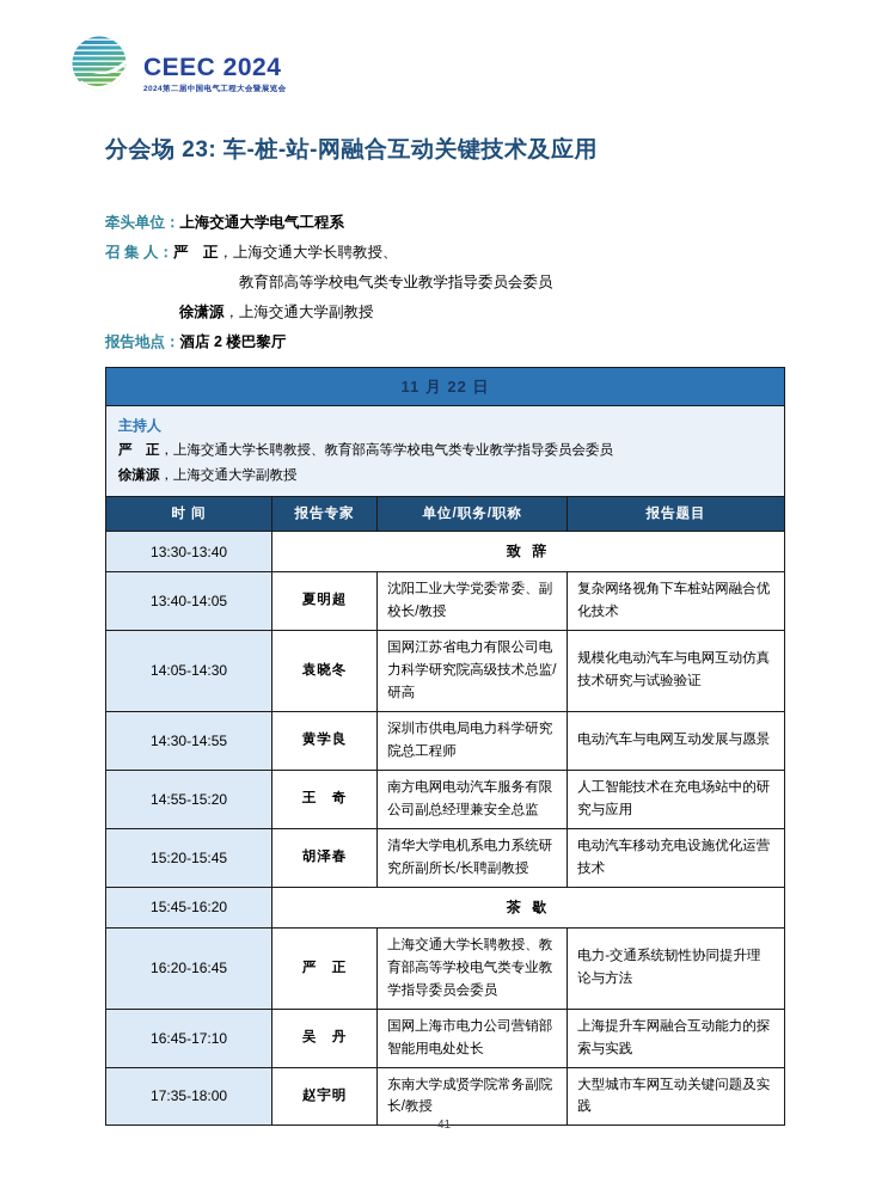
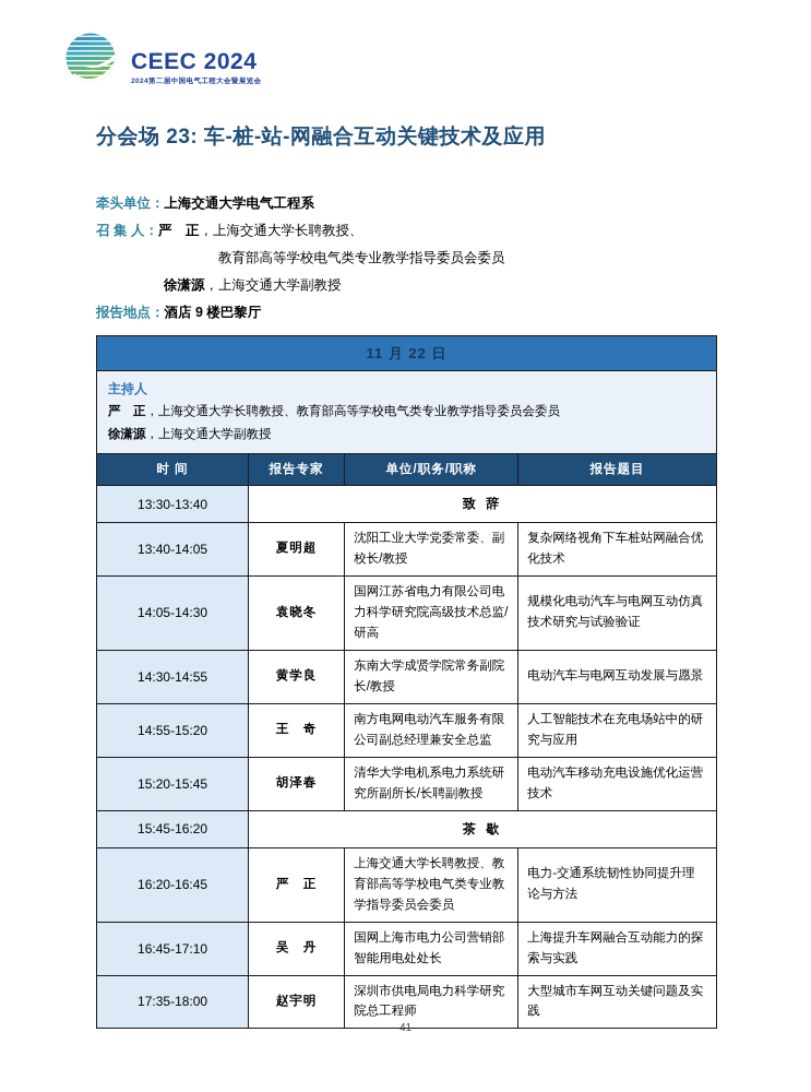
  CEEC 2024
  分会场 23: 车-桩-站-网融合互动关键技术及应用
  牵头单位：上海交通大学电气工程系
  召 集 人：严 正，上海交通大学长聘教授、
  教育部高等学校电气类专业教学指导委员会委员
  徐潇源，上海交通大学副教授
- 报告地点：酒店 2 楼巴黎厅
+ 报告地点：酒店 9 楼巴黎厅
  11 月 22 日
  主持人 严 正，上海交通大学长聘教授、教育部高等学校电气类专业教学指导委员会委员 徐潇源，上海交通大学副教授
  时 间	报告专家	单位/职务/职称	报告题目
  13:30-13:40	致 辞
  13:40-14:05	夏明超	沈阳工业大学党委常委、副校长/教授	复杂网络视角下车桩站网融合优化技术
  14:05-14:30	袁晓冬	国网江苏省电力有限公司电力科学研究院高级技术总监/研高	规模化电动汽车与电网互动仿真技术研究与试验验证
- 14:30-14:55	黄学良	深圳市供电局电力科学研究院总工程师	电动汽车与电网互动发展与愿景
+ 14:30-14:55	黄学良	东南大学成贤学院常务副院长/教授	电动汽车与电网互动发展与愿景
  14:55-15:20	王 奇	南方电网电动汽车服务有限公司副总经理兼安全总监	人工智能技术在充电场站中的研究与应用
  15:20-15:45	胡泽春	清华大学电机系电力系统研究所副所长/长聘副教授	电动汽车移动充电设施优化运营技术
  15:45-16:20	茶 歇
  16:20-16:45	严 正	上海交通大学长聘教授、教育部高等学校电气类专业教学指导委员会委员	电力-交通系统韧性协同提升理论与方法
  16:45-17:10	吴 丹	国网上海市电力公司营销部智能用电处处长	上海提升车网融合互动能力的探索与实践
- 17:35-18:00	赵宇明	东南大学成贤学院常务副院长/教授	大型城市车网互动关键问题及实践
+ 17:35-18:00	赵宇明	深圳市供电局电力科学研究院总工程师	大型城市车网互动关键问题及实践
  41
